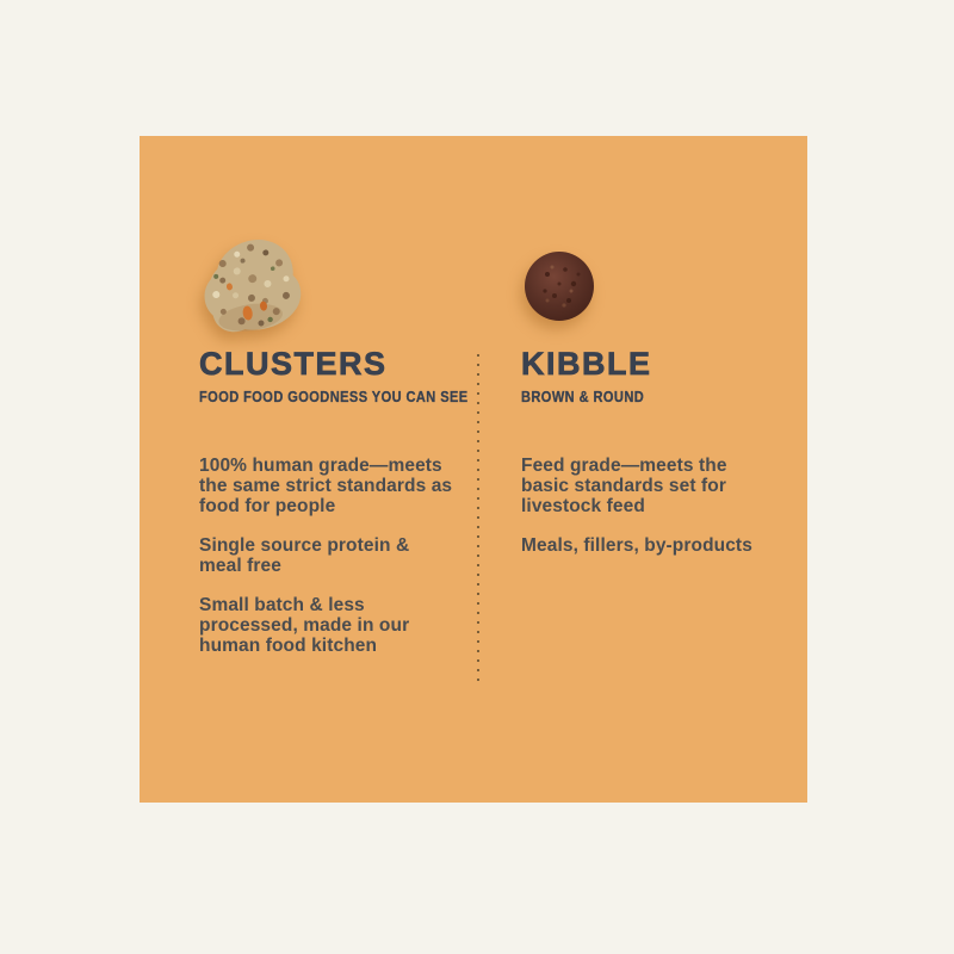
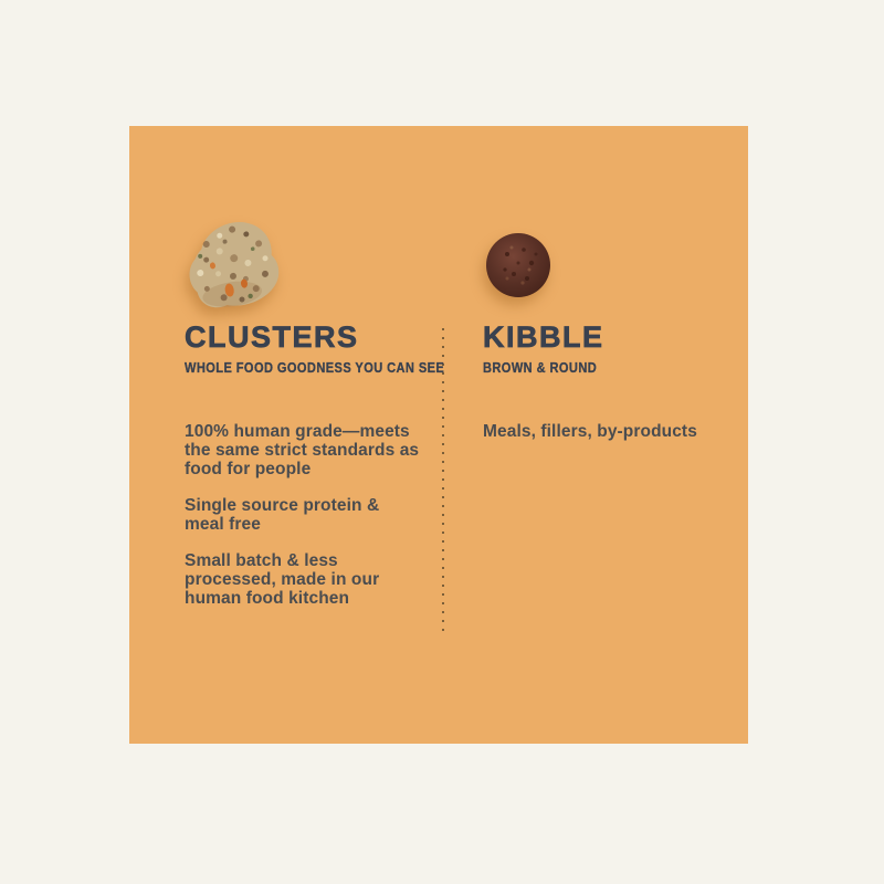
  CLUSTERS
- FOOD FOOD GOODNESS YOU CAN SEE
+ WHOLE FOOD GOODNESS YOU CAN SEE
  100% human grade—meets
  the same strict standards as
  food for people
  Single source protein &
  meal free
  Small batch & less
  processed, made in our
  human food kitchen
  KIBBLE
  BROWN & ROUND
- Feed grade—meets the
- basic standards set for
- livestock feed
  Meals, fillers, by-products
